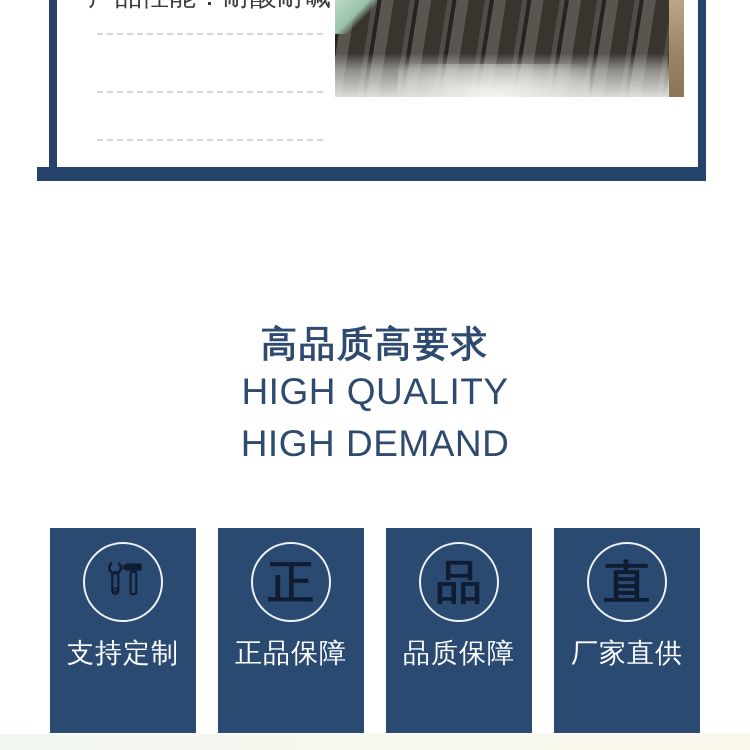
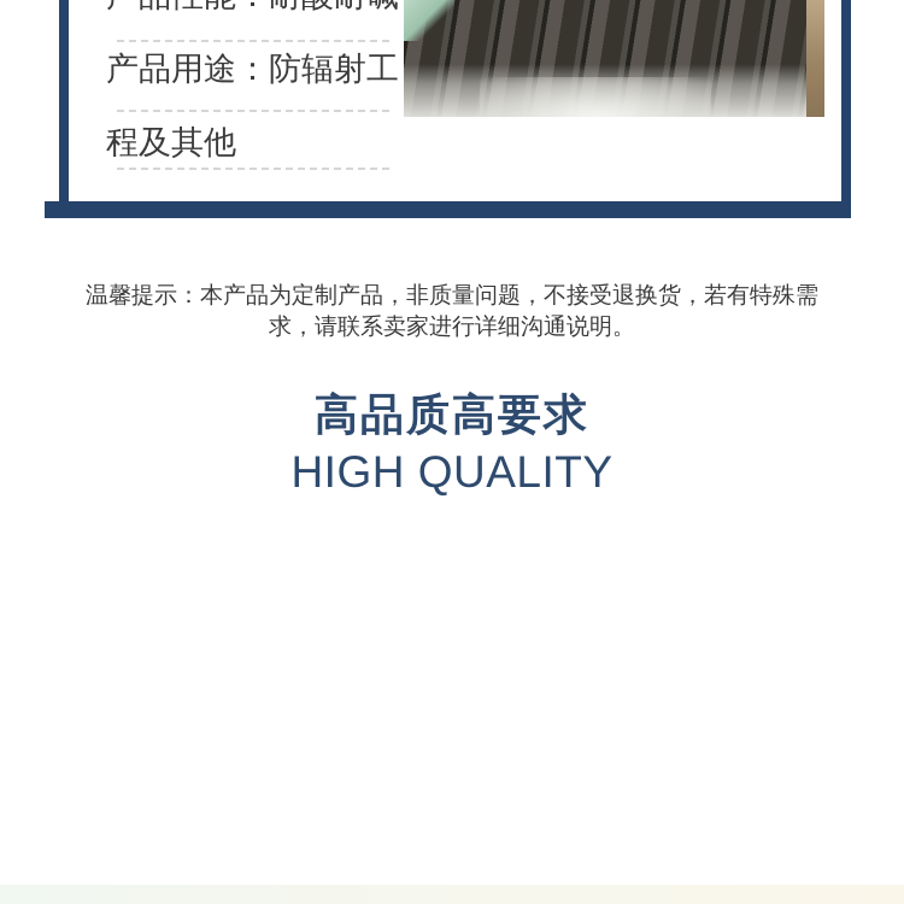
+ 产品用途：防辐射工
+ 程及其他
+ 温馨提示：本产品为定制产品，非质量问题，不接受退换货，若有特殊需
+ 求，请联系卖家进行详细沟通说明。
  高品质高要求
  HIGH QUALITY
- HIGH DEMAND
- 支持定制
- 正
- 正品保障
- 品
- 品质保障
- 直
- 厂家直供
